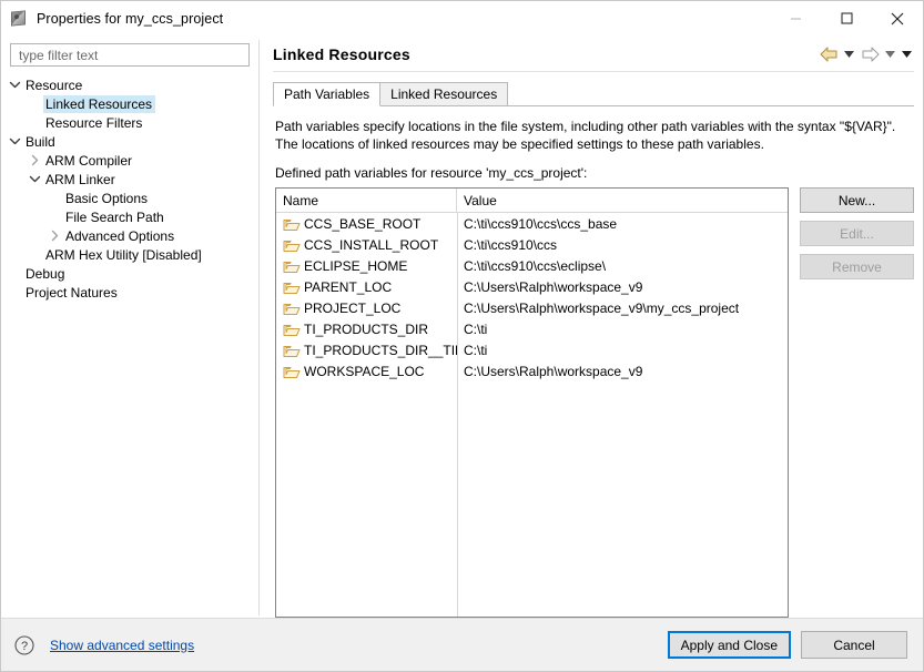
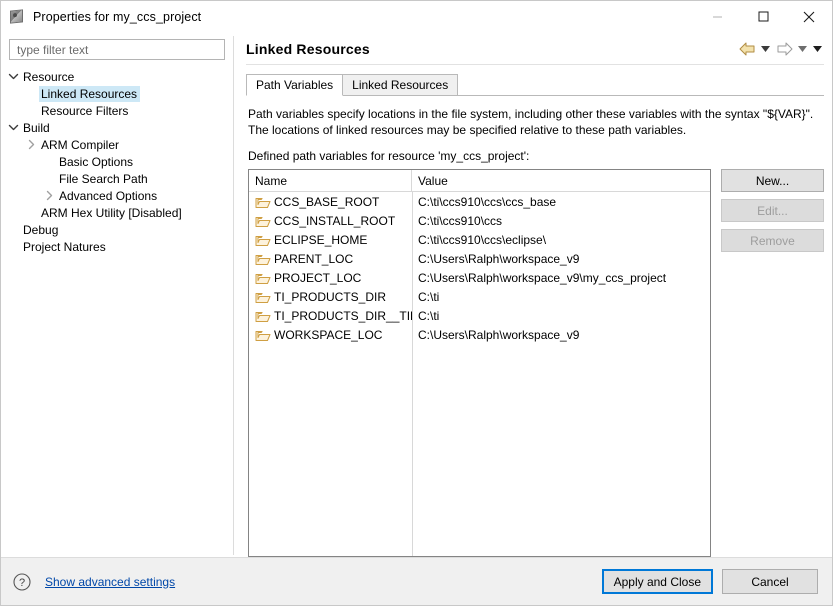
  Properties for my_ccs_project
  type filter text
  Resource
  Linked Resources
  Resource Filters
  Build
  ARM Compiler
- ARM Linker
  Basic Options
  File Search Path
  Advanced Options
  ARM Hex Utility [Disabled]
  Debug
  Project Natures
  Linked Resources
  Path Variables
  Linked Resources
- Path variables specify locations in the file system, including other path variables with the syntax "${VAR}".
+ Path variables specify locations in the file system, including other these variables with the syntax "${VAR}".
- The locations of linked resources may be specified settings to these path variables.
+ The locations of linked resources may be specified relative to these path variables.
  Defined path variables for resource 'my_ccs_project':
  Name
  Value
  CCS_BASE_ROOT
  C:\ti\ccs910\ccs\ccs_base
  CCS_INSTALL_ROOT
  C:\ti\ccs910\ccs
  ECLIPSE_HOME
  C:\ti\ccs910\ccs\eclipse\
  PARENT_LOC
  C:\Users\Ralph\workspace_v9
  PROJECT_LOC
  C:\Users\Ralph\workspace_v9\my_ccs_project
  TI_PRODUCTS_DIR
  C:\ti
  TI_PRODUCTS_DIR__TI
  C:\ti
  WORKSPACE_LOC
  C:\Users\Ralph\workspace_v9
  New...
  Edit...
  Remove
  ?
  Show advanced settings
  Apply and Close
  Cancel
